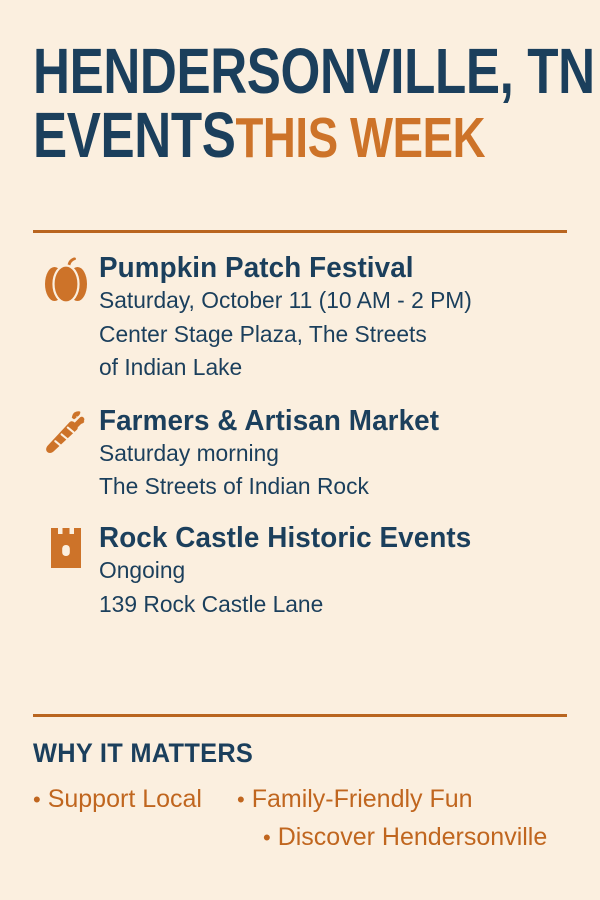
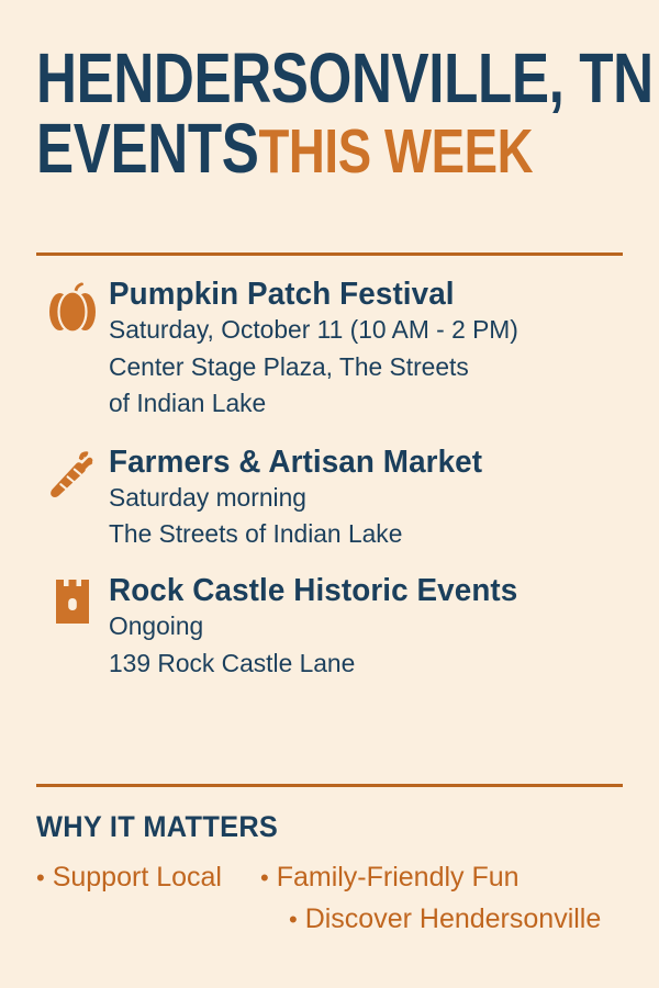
  HENDERSONVILLE, TN
  EVENTSTHIS WEEK
  Pumpkin Patch Festival
  Saturday, October 11 (10 AM - 2 PM)
  Center Stage Plaza, The Streets
  of Indian Lake
  Farmers & Artisan Market
  Saturday morning
- The Streets of Indian Rock
+ The Streets of Indian Lake
  Rock Castle Historic Events
  Ongoing
  139 Rock Castle Lane
  WHY IT MATTERS
  • Support Local • Family-Friendly Fun • Discover Hendersonville
